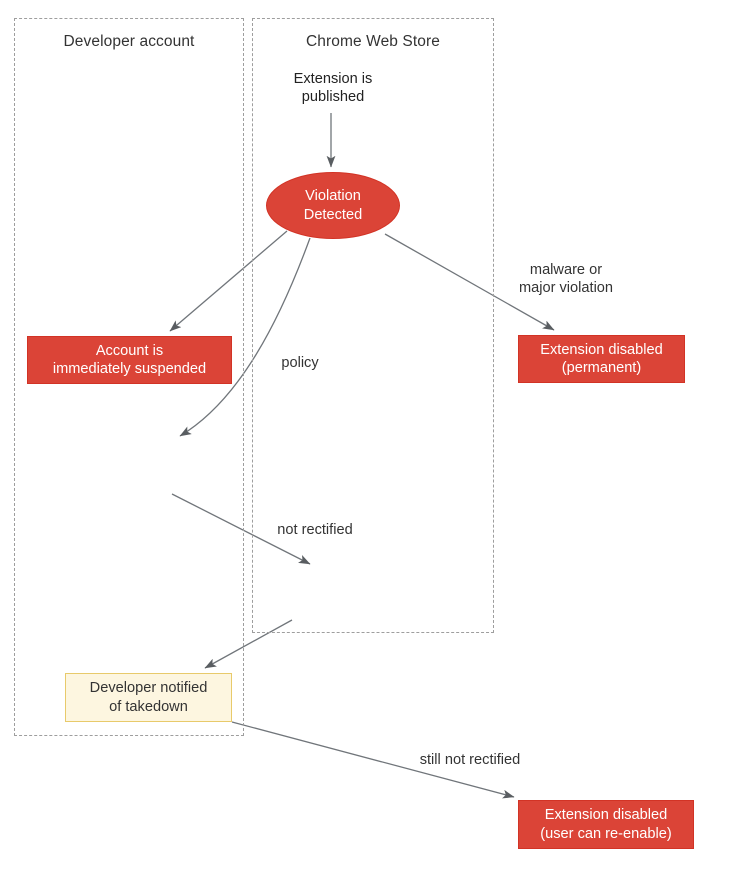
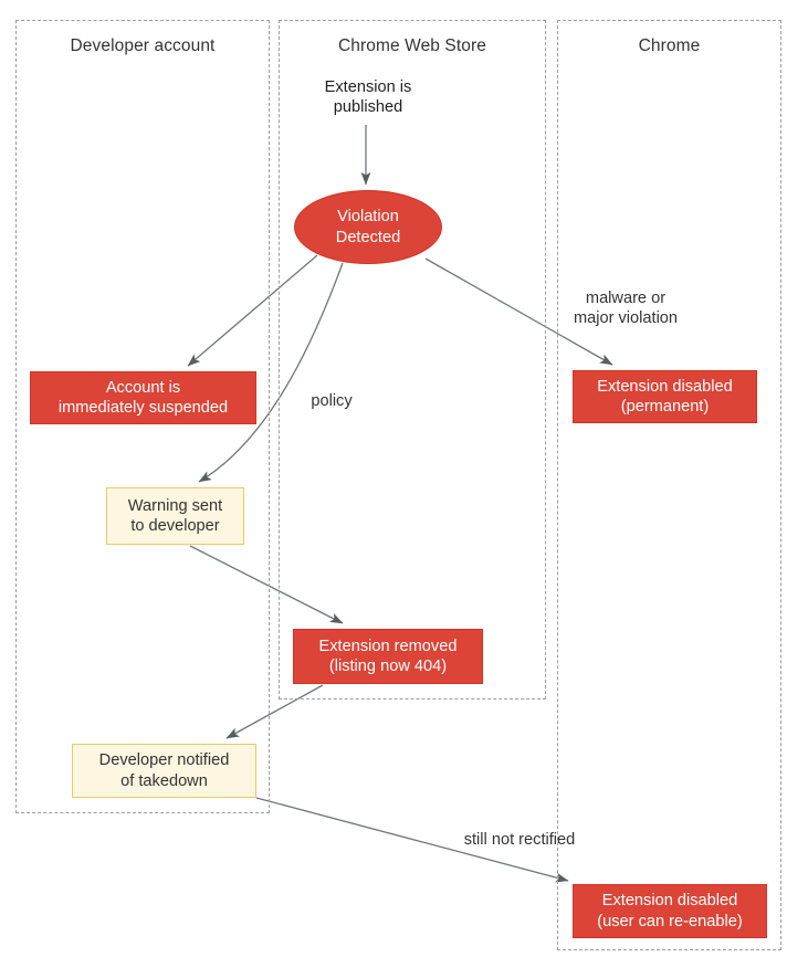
  Developer account
  Chrome Web Store
+ Chrome
  Extension is
  published
  Violation
  Detected
  Account is
  immediately suspended
  Extension disabled
  (permanent)
+ Warning sent
+ to developer
+ Extension removed
+ (listing now 404)
  Developer notified
  of takedown
  Extension disabled
  (user can re-enable)
  policy
  malware or
  major violation
- not rectified
  still not rectified
